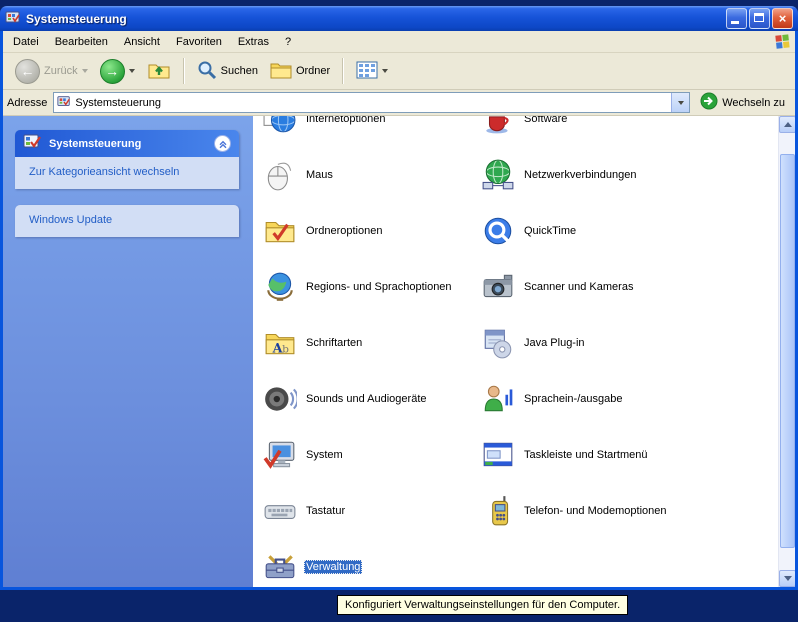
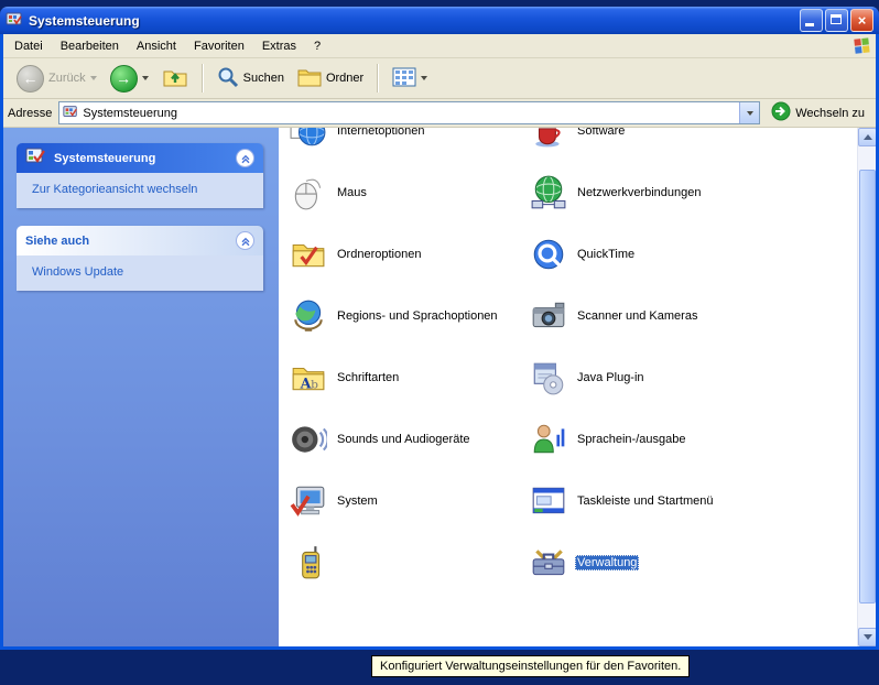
  Systemsteuerung
  ×
  Datei
  Bearbeiten
  Ansicht
  Favoriten
  Extras
  ?
  ←
  Zurück
  →
  Suchen
  Ordner
  Adresse
  Systemsteuerung
  Wechseln zu
  Systemsteuerung
  Zur Kategorieansicht wechseln
+ Siehe auch
  Windows Update
  Internetoptionen
  Software
  Maus
  Netzwerkverbindungen
  Ordneroptionen
  QuickTime
  Regions- und Sprachoptionen
  Scanner und Kameras
  A
  b
  Schriftarten
  Java Plug-in
  Sounds und Audiogeräte
  Sprachein-/ausgabe
  System
  Taskleiste und Startmenü
- Tastatur
- Telefon- und Modemoptionen
  Verwaltung
- Konfiguriert Verwaltungseinstellungen für den Computer.
+ Konfiguriert Verwaltungseinstellungen für den Favoriten.
